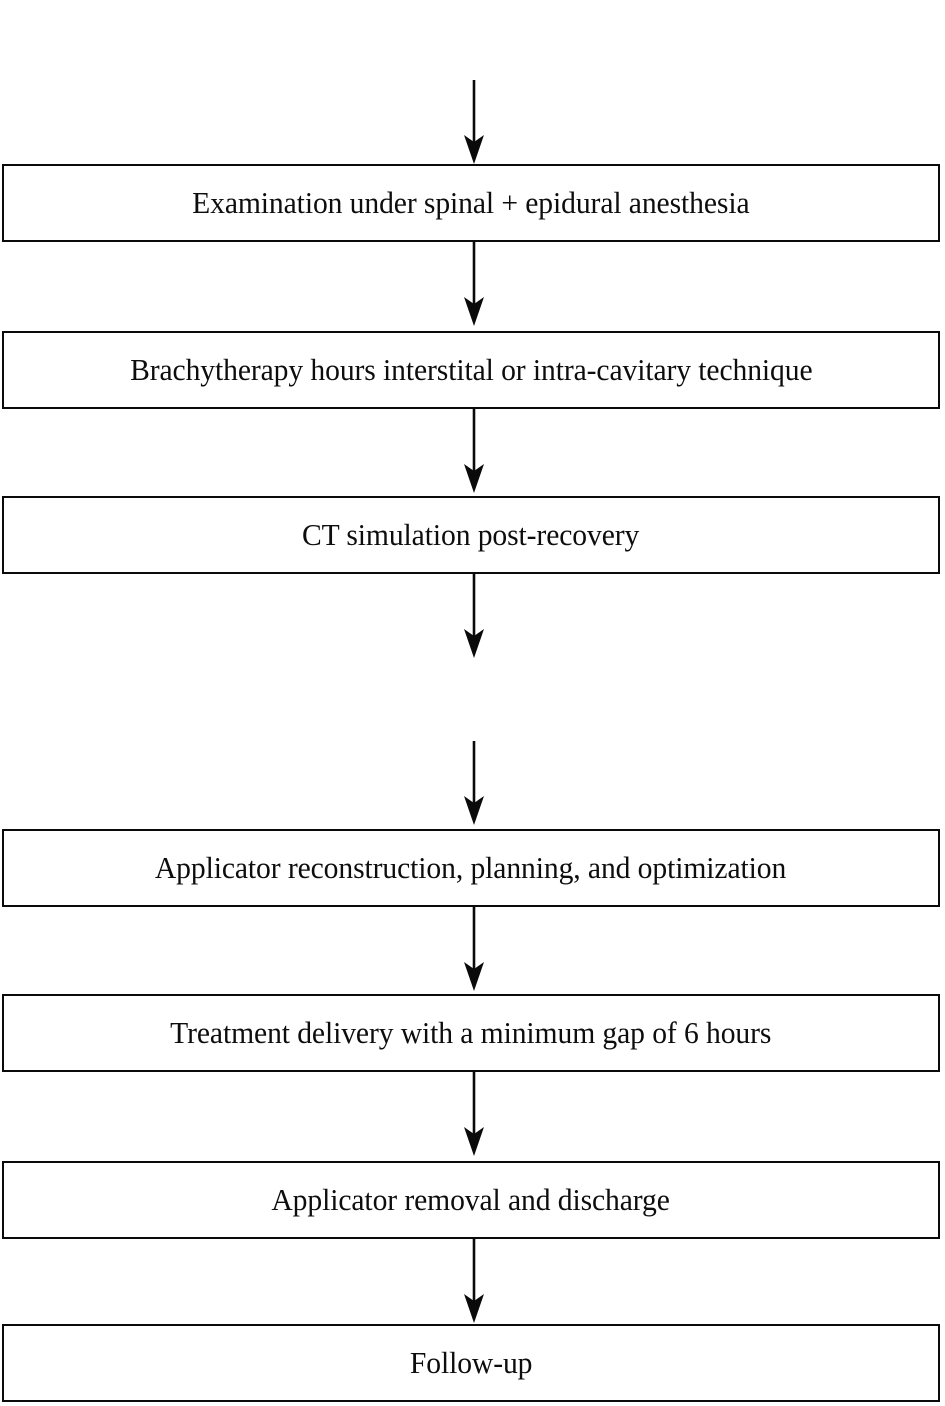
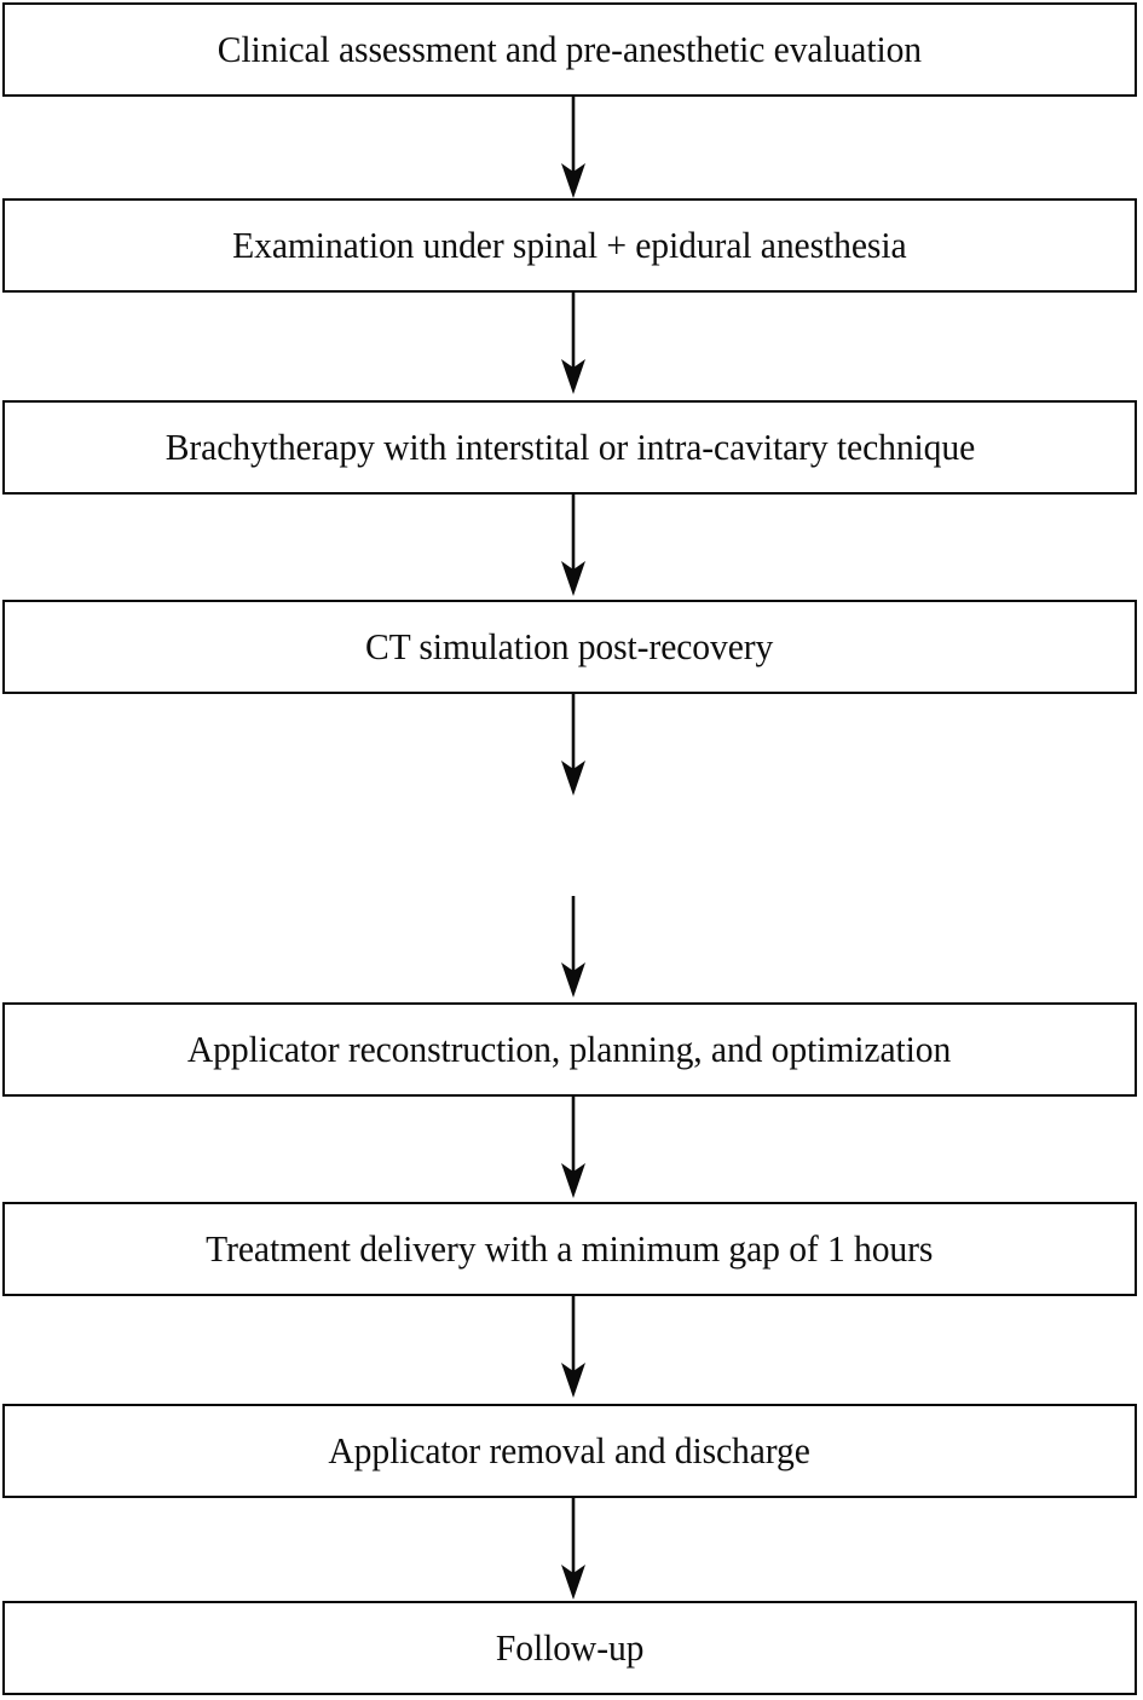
+ Clinical assessment and pre-anesthetic evaluation
  Examination under spinal + epidural anesthesia
- Brachytherapy hours interstital or intra-cavitary technique
+ Brachytherapy with interstital or intra-cavitary technique
  CT simulation post-recovery
  Applicator reconstruction, planning, and optimization
- Treatment delivery with a minimum gap of 6 hours
+ Treatment delivery with a minimum gap of 1 hours
  Applicator removal and discharge
  Follow-up
